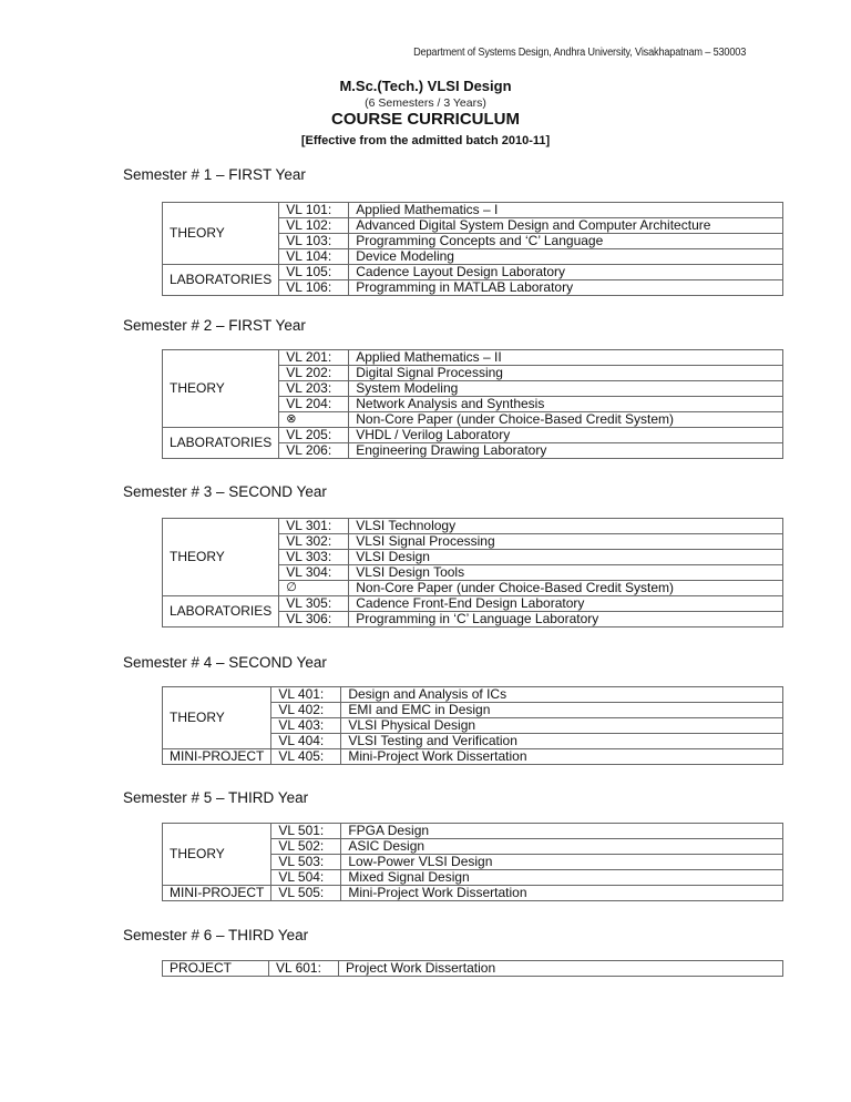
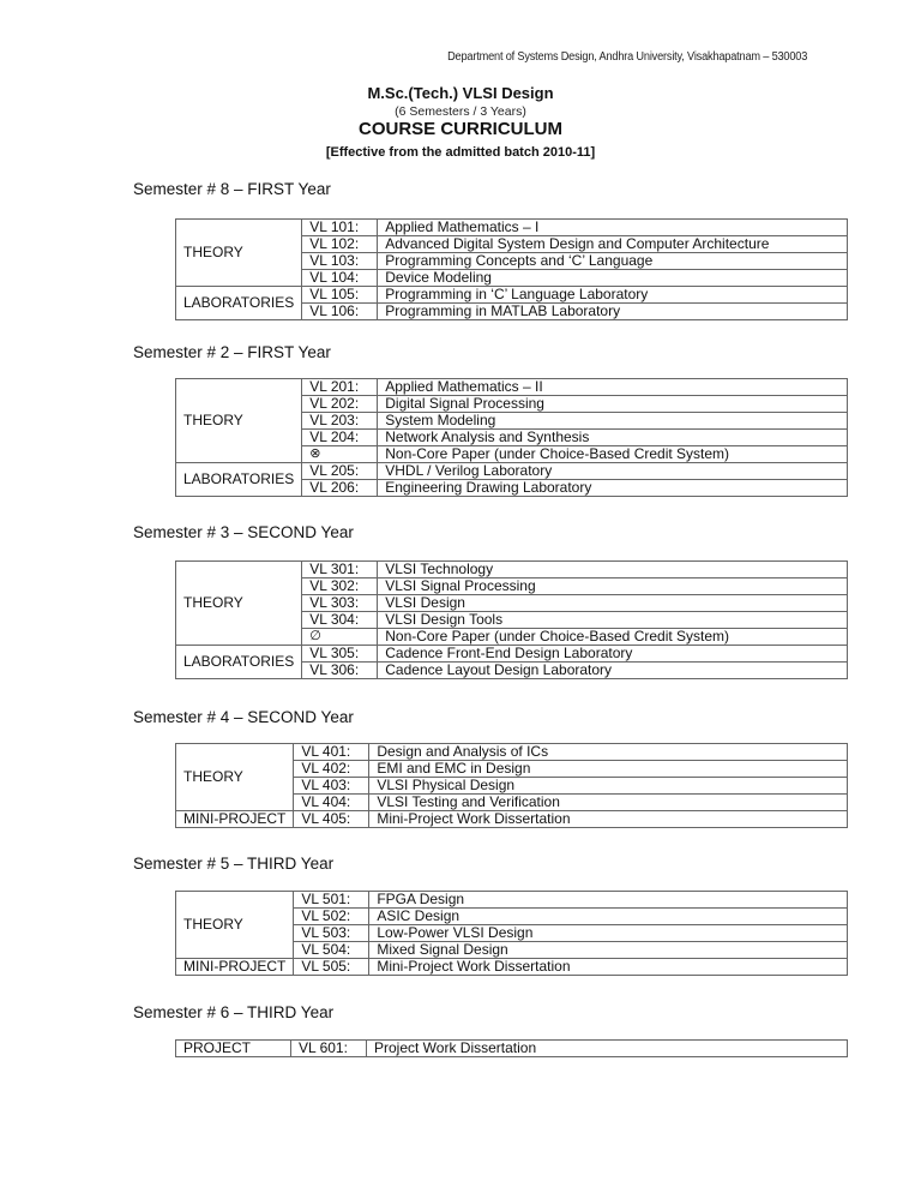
  Department of Systems Design, Andhra University, Visakhapatnam – 530003
  M.Sc.(Tech.) VLSI Design
  (6 Semesters / 3 Years)
  COURSE CURRICULUM
  [Effective from the admitted batch 2010-11]
- Semester # 1 – FIRST Year
+ Semester # 8 – FIRST Year
  THEORY	VL 101:	Applied Mathematics – I
  VL 102:	Advanced Digital System Design and Computer Architecture
  VL 103:	Programming Concepts and ‘C’ Language
  VL 104:	Device Modeling
- LABORATORIES	VL 105:	Cadence Layout Design Laboratory
+ LABORATORIES	VL 105:	Programming in ‘C’ Language Laboratory
  VL 106:	Programming in MATLAB Laboratory
  Semester # 2 – FIRST Year
  THEORY	VL 201:	Applied Mathematics – II
  VL 202:	Digital Signal Processing
  VL 203:	System Modeling
  VL 204:	Network Analysis and Synthesis
  ⊗	Non-Core Paper (under Choice-Based Credit System)
  LABORATORIES	VL 205:	VHDL / Verilog Laboratory
  VL 206:	Engineering Drawing Laboratory
  Semester # 3 – SECOND Year
  THEORY	VL 301:	VLSI Technology
  VL 302:	VLSI Signal Processing
  VL 303:	VLSI Design
  VL 304:	VLSI Design Tools
  ∅	Non-Core Paper (under Choice-Based Credit System)
  LABORATORIES	VL 305:	Cadence Front-End Design Laboratory
- VL 306:	Programming in ‘C’ Language Laboratory
+ VL 306:	Cadence Layout Design Laboratory
  Semester # 4 – SECOND Year
  THEORY	VL 401:	Design and Analysis of ICs
  VL 402:	EMI and EMC in Design
  VL 403:	VLSI Physical Design
  VL 404:	VLSI Testing and Verification
  MINI-PROJECT	VL 405:	Mini-Project Work Dissertation
  Semester # 5 – THIRD Year
  THEORY	VL 501:	FPGA Design
  VL 502:	ASIC Design
  VL 503:	Low-Power VLSI Design
  VL 504:	Mixed Signal Design
  MINI-PROJECT	VL 505:	Mini-Project Work Dissertation
  Semester # 6 – THIRD Year
  PROJECT	VL 601:	Project Work Dissertation
